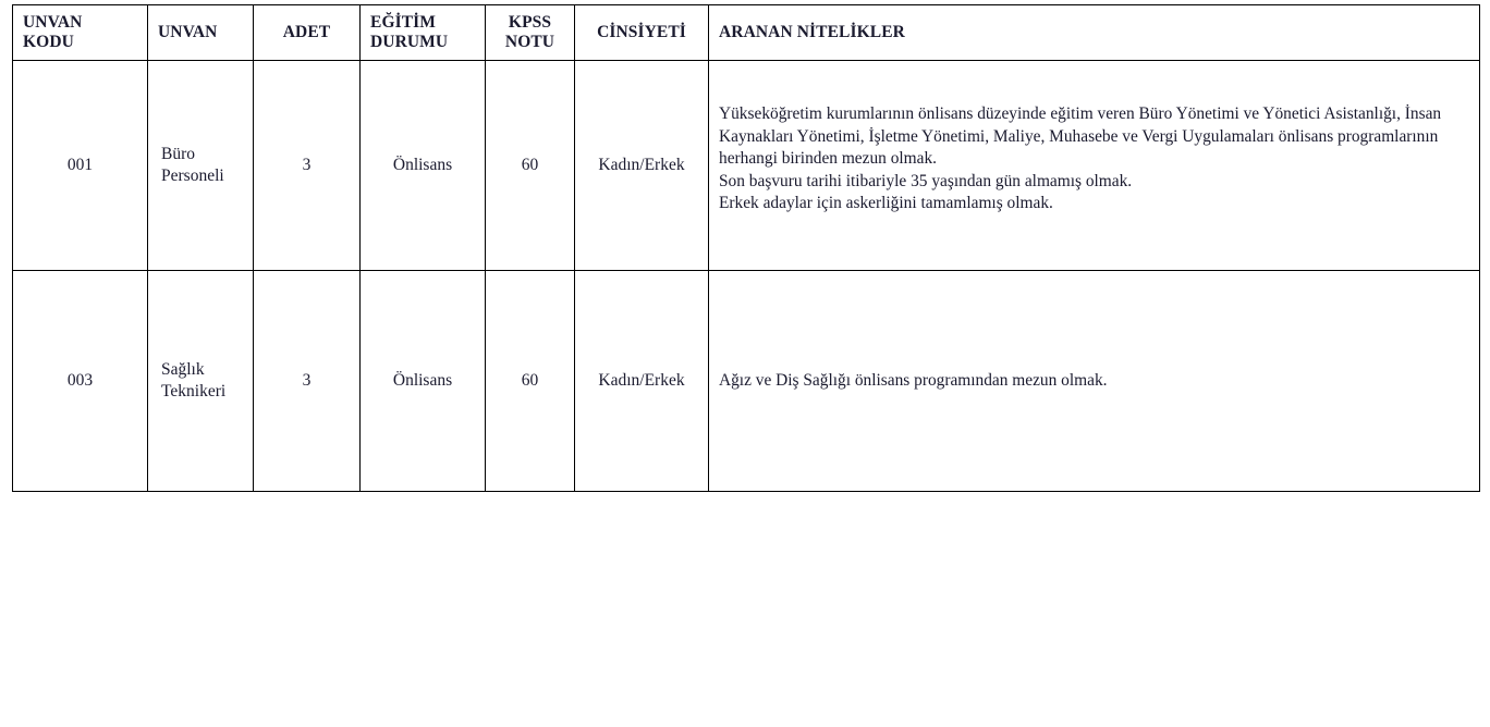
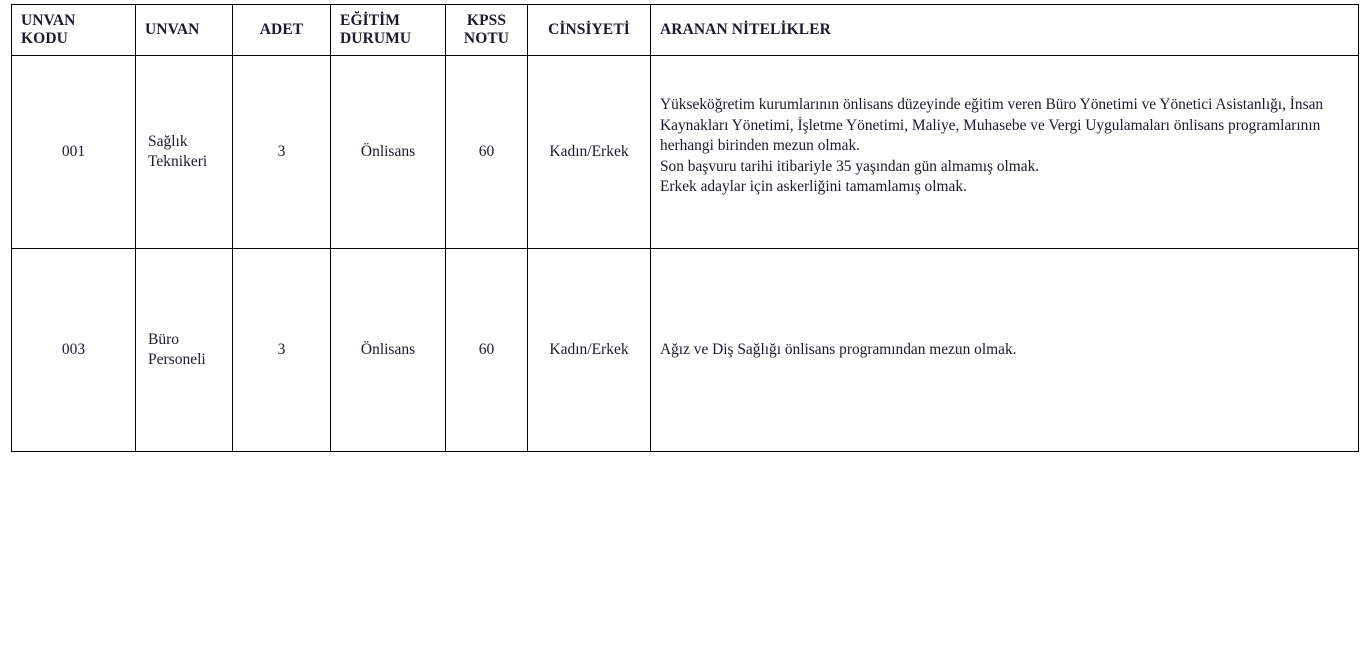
  UNVAN KODU	UNVAN	ADET	EĞİTİM DURUMU	KPSS NOTU	CİNSİYETİ	ARANAN NİTELİKLER
- 001	Büro Personeli	3	Önlisans	60	Kadın/Erkek	Yükseköğretim kurumlarının önlisans düzeyinde eğitim veren Büro Yönetimi ve Yönetici Asistanlığı, İnsan Kaynakları Yönetimi, İşletme Yönetimi, Maliye, Muhasebe ve Vergi Uygulamaları önlisans programlarının herhangi birinden mezun olmak. Son başvuru tarihi itibariyle 35 yaşından gün almamış olmak. Erkek adaylar için askerliğini tamamlamış olmak.
+ 001	Sağlık Teknikeri	3	Önlisans	60	Kadın/Erkek	Yükseköğretim kurumlarının önlisans düzeyinde eğitim veren Büro Yönetimi ve Yönetici Asistanlığı, İnsan Kaynakları Yönetimi, İşletme Yönetimi, Maliye, Muhasebe ve Vergi Uygulamaları önlisans programlarının herhangi birinden mezun olmak. Son başvuru tarihi itibariyle 35 yaşından gün almamış olmak. Erkek adaylar için askerliğini tamamlamış olmak.
- 003	Sağlık Teknikeri	3	Önlisans	60	Kadın/Erkek	Ağız ve Diş Sağlığı önlisans programından mezun olmak.
+ 003	Büro Personeli	3	Önlisans	60	Kadın/Erkek	Ağız ve Diş Sağlığı önlisans programından mezun olmak.
